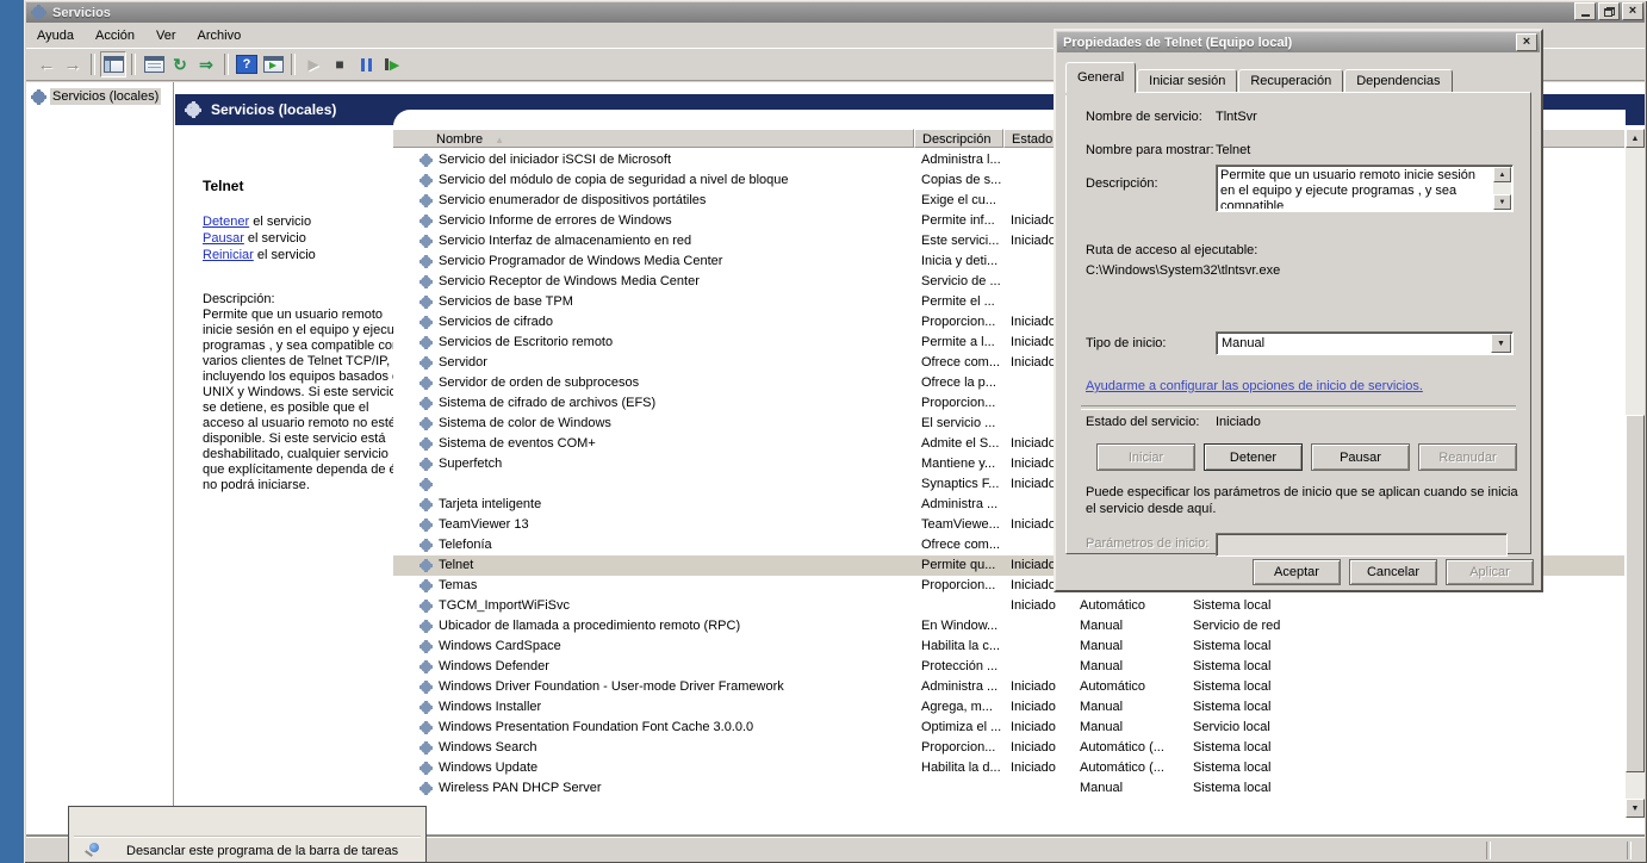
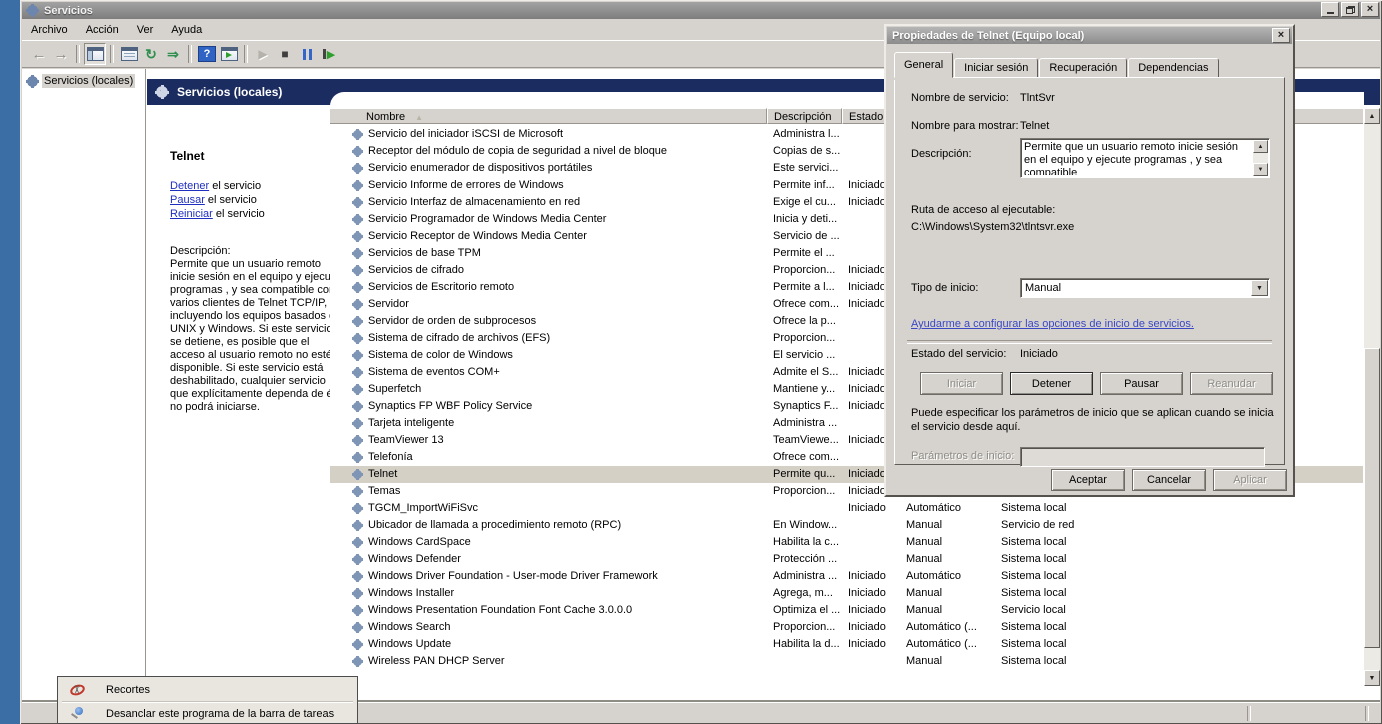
  Servicios
  ×
- Ayuda
+ Archivo
  Acción
  Ver
- Archivo
+ Ayuda
  ←
  →
  ↻
  ⇒
  ?
  ▶
  ■
  ▶
  Servicios (locales)
  Servicios (locales)
  Telnet
  Detener el servicio
  Pausar el servicio
  Reiniciar el servicio
  Descripción:
  Permite que un usuario remoto inicie sesión en el equipo y ejecu programas , y sea compatible co varios clientes de Telnet TCP/IP, incluyendo los equipos basados UNIX y Windows. Si este servici se detiene, es posible que el acceso al usuario remoto no esté disponible. Si este servicio está deshabilitado, cualquier servicio que explícitamente dependa de no podrá iniciarse.
  Nombre ▲
  Descripción
  Estado
  Servicio del iniciador iSCSI de Microsoft
  Administra l...
- Servicio del módulo de copia de seguridad a nivel de bloque
+ Receptor del módulo de copia de seguridad a nivel de bloque
  Copias de s...
  Servicio enumerador de dispositivos portátiles
- Exige el cu...
+ Este servici...
  Servicio Informe de errores de Windows
  Permite inf...
  Iniciado
  Servicio Interfaz de almacenamiento en red
- Este servici...
+ Exige el cu...
  Iniciado
  Servicio Programador de Windows Media Center
  Inicia y deti...
  Servicio Receptor de Windows Media Center
  Servicio de ...
  Servicios de base TPM
  Permite el ...
  Servicios de cifrado
  Proporcion...
  Iniciado
  Servicios de Escritorio remoto
  Permite a l...
  Iniciado
  Servidor
  Ofrece com...
  Iniciado
  Servidor de orden de subprocesos
  Ofrece la p...
  Sistema de cifrado de archivos (EFS)
  Proporcion...
  Sistema de color de Windows
  El servicio ...
  Sistema de eventos COM+
  Admite el S...
  Iniciado
  Superfetch
  Mantiene y...
  Iniciado
+ Synaptics FP WBF Policy Service
  Synaptics F...
  Iniciado
  Tarjeta inteligente
  Administra ...
  TeamViewer 13
  TeamViewe...
  Iniciado
  Telefonía
  Ofrece com...
  Telnet
  Permite qu...
  Iniciado
  Temas
  Proporcion...
  Iniciado
  TGCM_ImportWiFiSvc
  Iniciado
  Automático
  Sistema local
  Ubicador de llamada a procedimiento remoto (RPC)
  En Window...
  Manual
  Servicio de red
  Windows CardSpace
  Habilita la c...
  Manual
  Sistema local
  Windows Defender
  Protección ...
  Manual
  Sistema local
  Windows Driver Foundation - User-mode Driver Framework
  Administra ...
  Iniciado
  Automático
  Sistema local
  Windows Installer
  Agrega, m...
  Iniciado
  Manual
  Sistema local
  Windows Presentation Foundation Font Cache 3.0.0.0
  Optimiza el ...
  Iniciado
  Manual
  Servicio local
  Windows Search
  Proporcion...
  Iniciado
  Automático (...
  Sistema local
  Windows Update
  Habilita la d...
  Iniciado
  Automático (...
  Sistema local
  Wireless PAN DHCP Server
  Manual
  Sistema local
  Propiedades de Telnet (Equipo local)
  ×
  General
  Iniciar sesión
  Recuperación
  Dependencias
  Nombre de servicio:
  TlntSvr
  Nombre para mostrar:
  Telnet
  Descripción:
  Permite que un usuario remoto inicie sesión en el equipo y ejecute programas , y sea compatible
  Ruta de acceso al ejecutable:
  C:\Windows\System32\tlntsvr.exe
  Tipo de inicio:
  Manual
  Ayudarme a configurar las opciones de inicio de servicios.
  Estado del servicio:
  Iniciado
  Iniciar
  Detener
  Pausar
  Reanudar
  Puede especificar los parámetros de inicio que se aplican cuando se inicia el servicio desde aquí.
  Parámetros de inicio:
  Aceptar
  Cancelar
  Aplicar
+ Recortes
  Desanclar este programa de la barra de tareas
